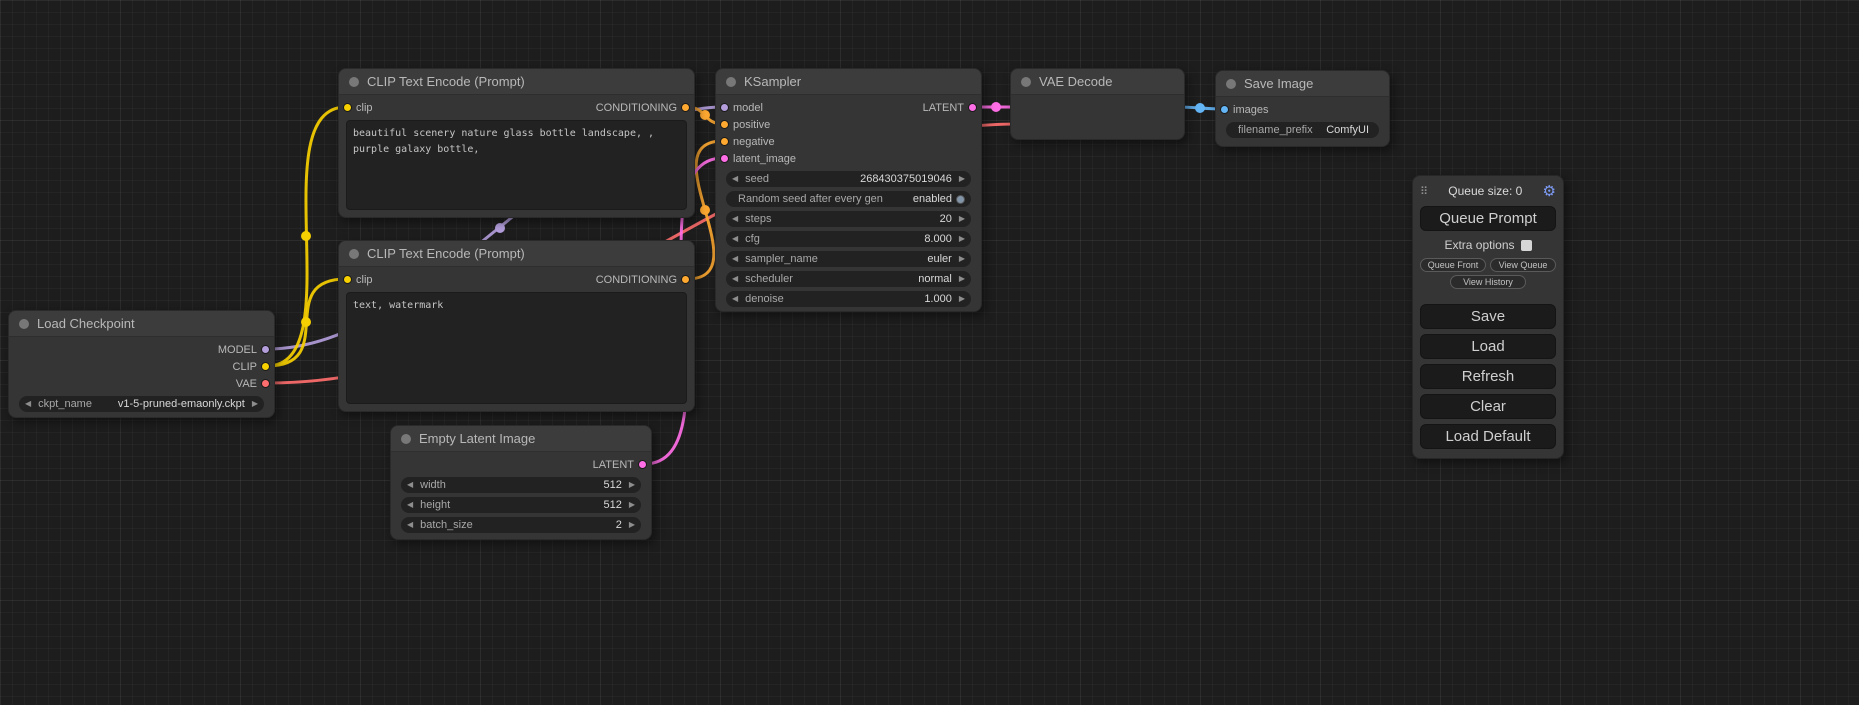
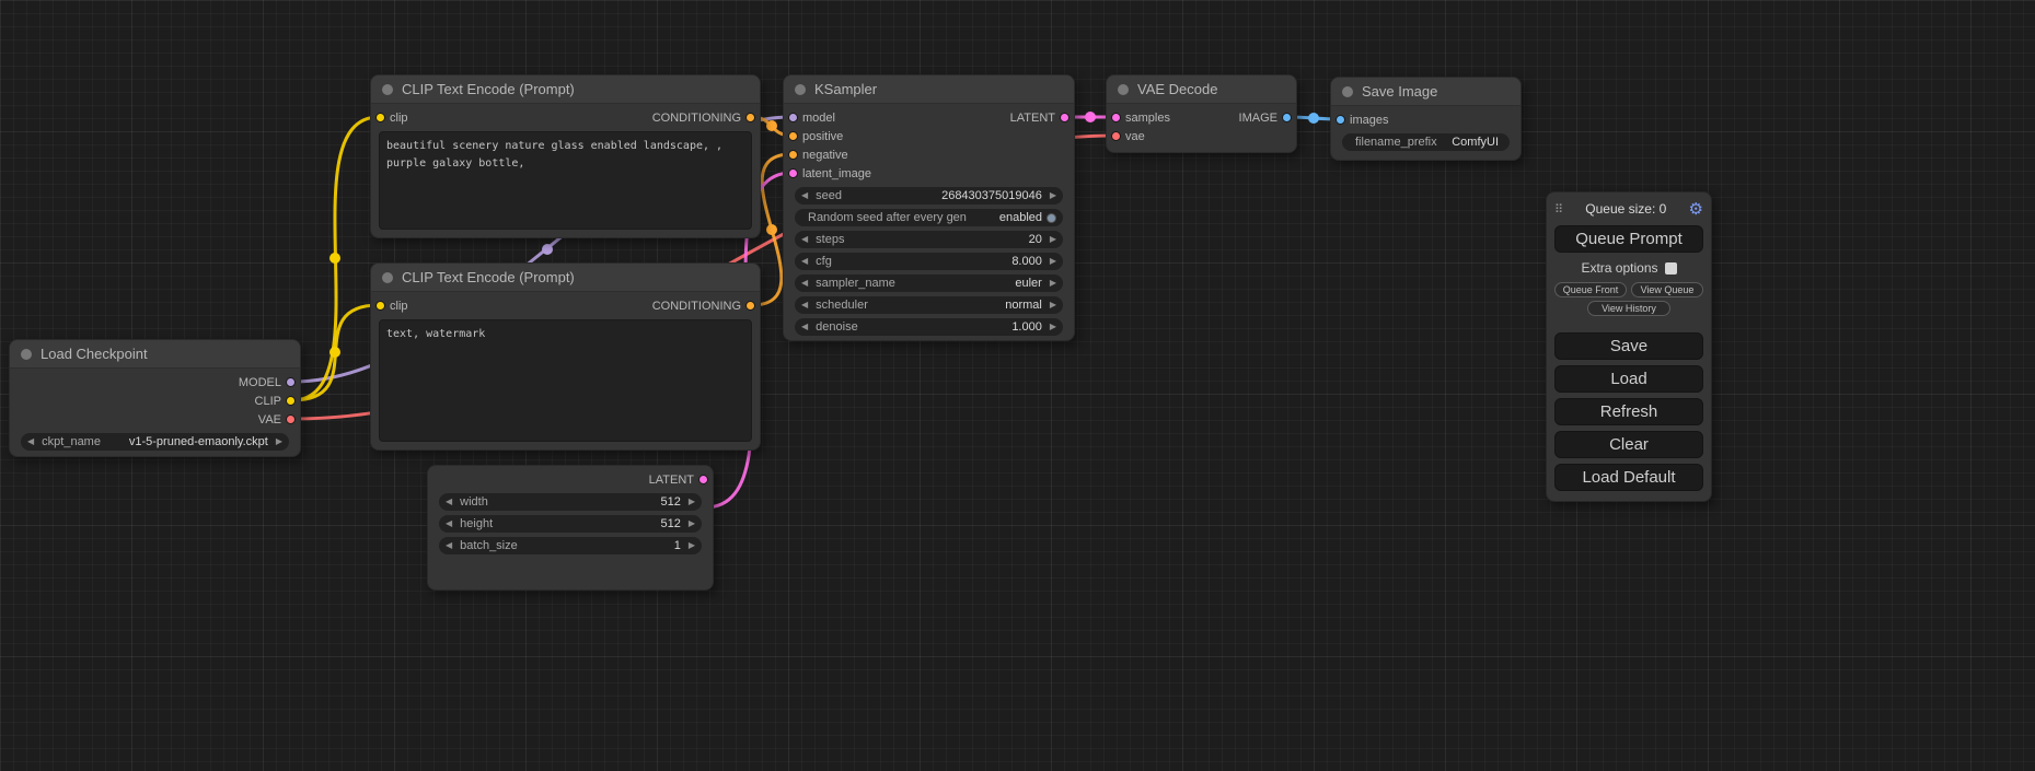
  Load Checkpoint
  MODEL
  CLIP
  VAE
  ◀
  ckpt_name
  v1-5-pruned-emaonly.ckpt
  ▶
  CLIP Text Encode (Prompt)
  clip
  CONDITIONING
- beautiful scenery nature glass bottle landscape, , purple galaxy bottle,
+ beautiful scenery nature glass enabled landscape, , purple galaxy bottle,
  CLIP Text Encode (Prompt)
  clip
  CONDITIONING
  text, watermark
- Empty Latent Image
  LATENT
  ◀
  width
  512
  ▶
  ◀
  height
  512
  ▶
  ◀
  batch_size
- 2
+ 1
  ▶
  KSampler
  model
  LATENT
  positive
  negative
  latent_image
  ◀
  seed
  268430375019046
  ▶
  Random seed after every gen
  enabled
  ◀
  steps
  20
  ▶
  ◀
  cfg
  8.000
  ▶
  ◀
  sampler_name
  euler
  ▶
  ◀
  scheduler
  normal
  ▶
  ◀
  denoise
  1.000
  ▶
  VAE Decode
+ samples
+ IMAGE
+ vae
  Save Image
  images
  filename_prefix
  ComfyUI
  ⠿
  Queue size: 0
  ⚙
  Queue Prompt
  Extra options
  Queue Front
  View Queue
  View History
  Save
  Load
  Refresh
  Clear
  Load Default
